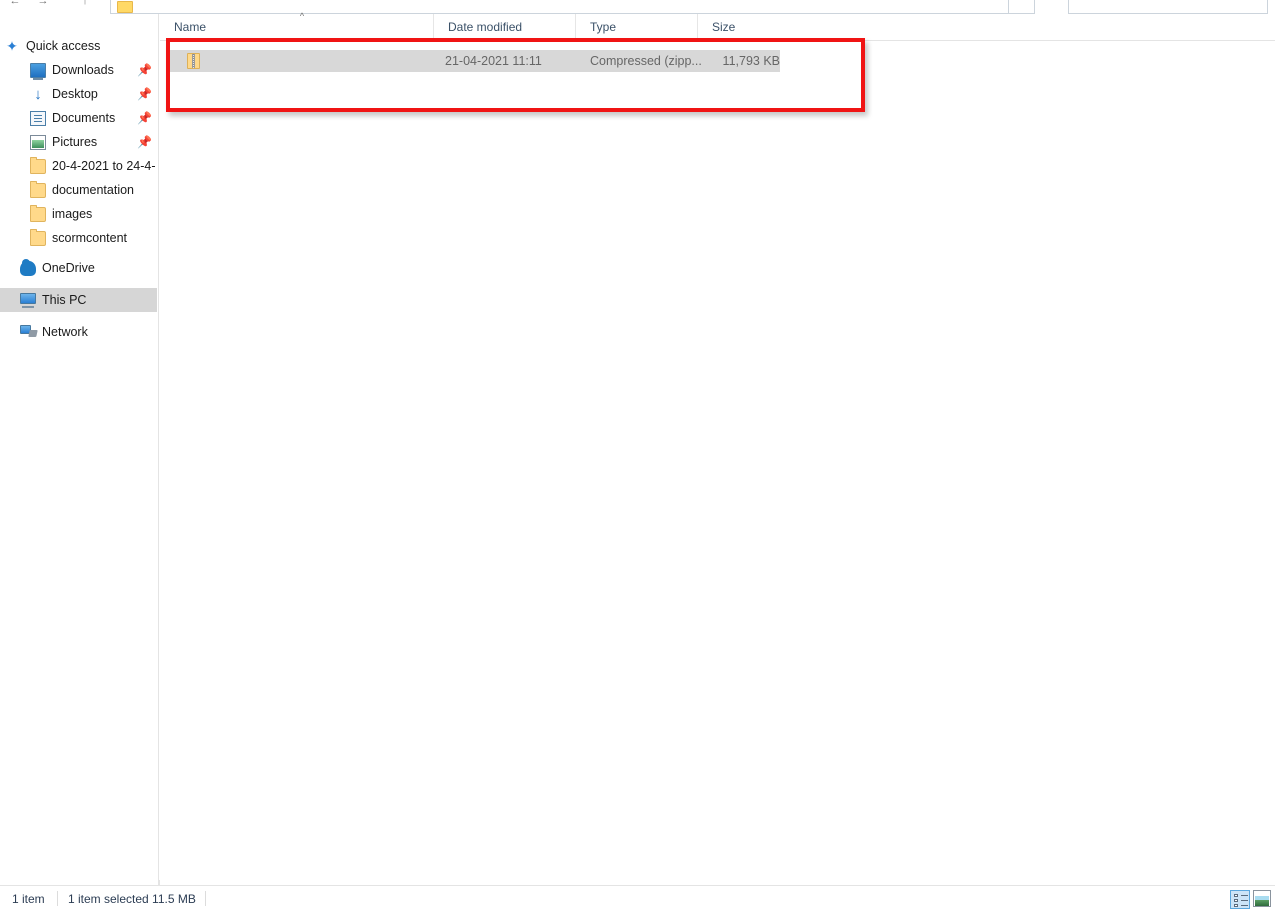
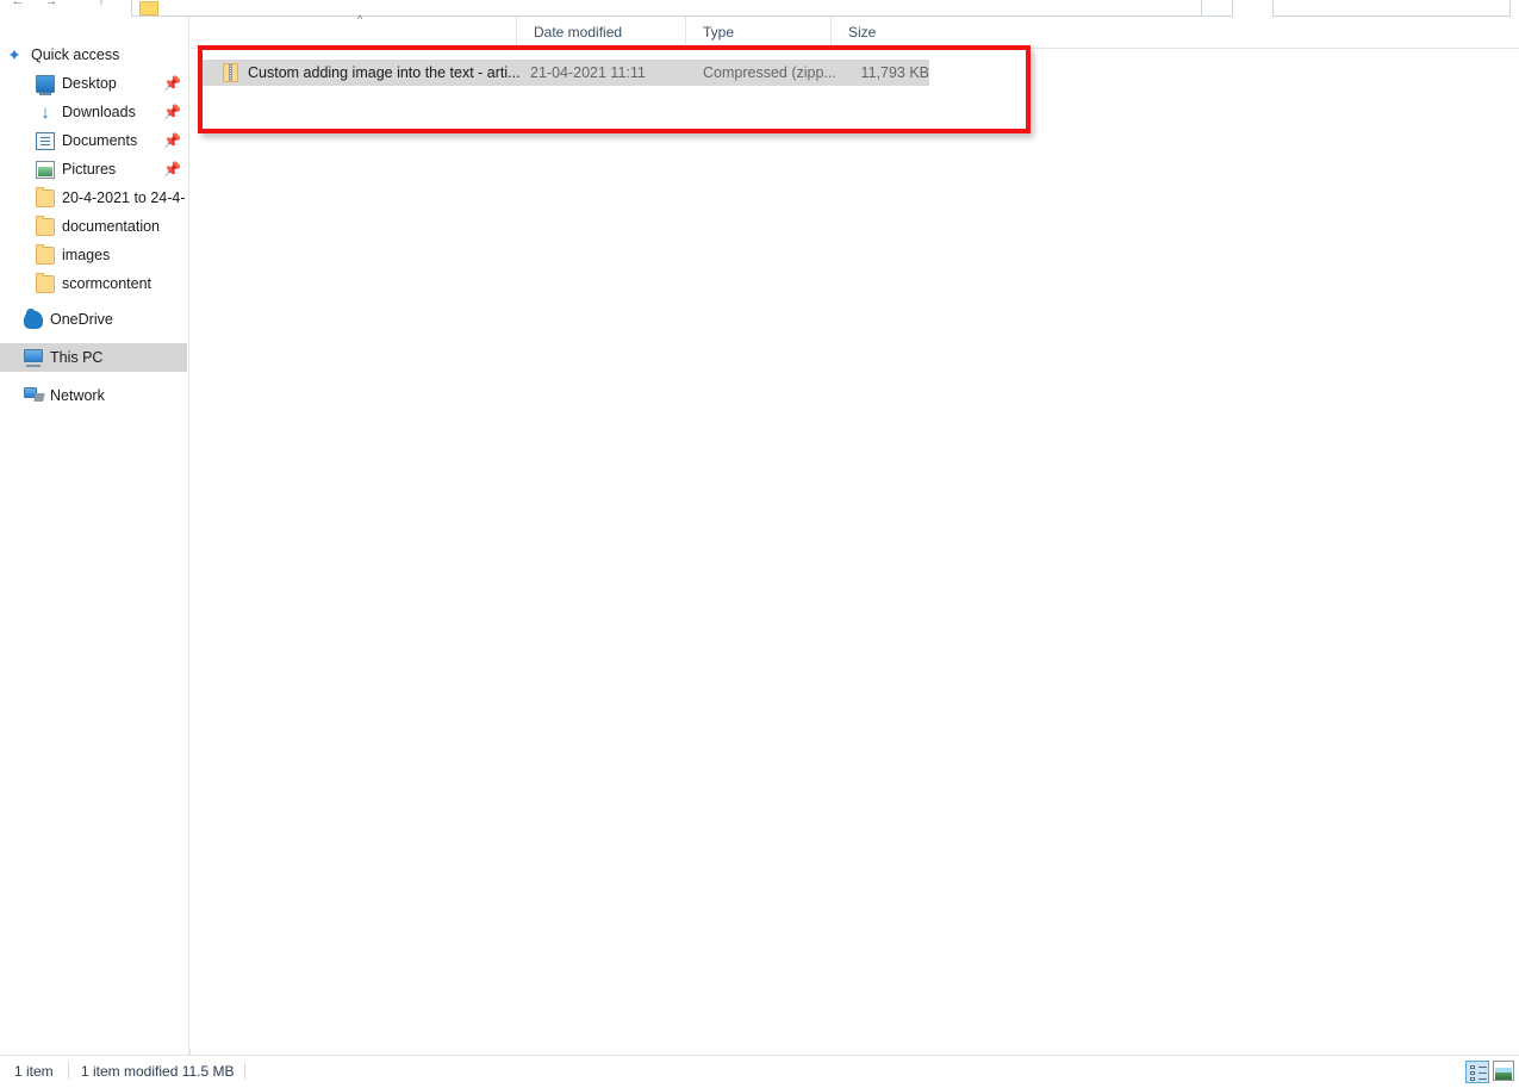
  ←
  →
  ↑
  ✦
  Quick access
- Downloads
+ Desktop
  📌
  ↓
- Desktop
+ Downloads
  📌
  Documents
  📌
  Pictures
  📌
  20-4-2021 to 24-4-
  documentation
  images
  scormcontent
  OneDrive
  This PC
  Network
- Name
  Date modified
  Type
  Size
  ^
+ Custom adding image into the text - arti...
  21-04-2021 11:11
  Compressed (zipp...
  11,793 KB
  1 item
- 1 item selected 11.5 MB
+ 1 item modified 11.5 MB
